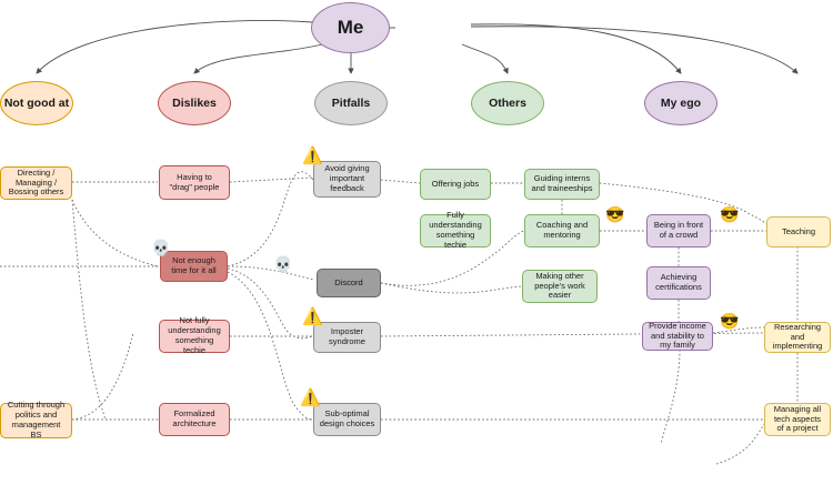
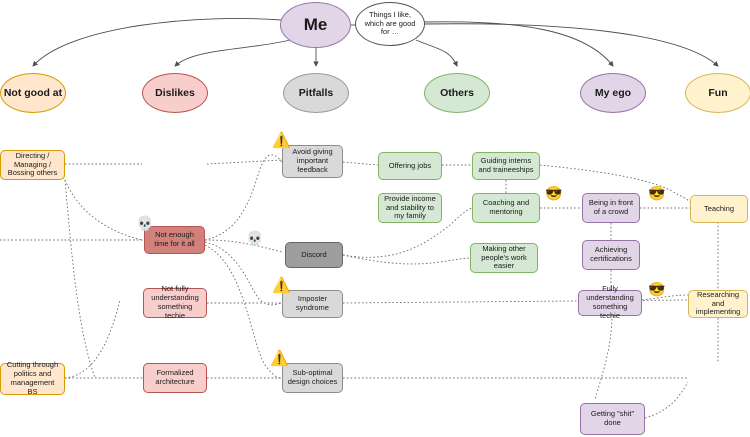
  Me
+ Things I like, which are good for …
  Not good at
  Dislikes
  Pitfalls
  Others
  My ego
+ Fun
  Directing / Managing / Bossing others
  Cutting through politics and management BS
- Having to "drag" people
  Not enough time for it all
  💀
  Not fully understanding something techie
  Formalized architecture
  Avoid giving important feedback
  ⚠️
  Discord
  💀
  Imposter syndrome
  ⚠️
  Sub-optimal design choices
  ⚠️
  Offering jobs
- Fully understanding something techie
+ Provide income and stability to my family
  Guiding interns and traineeships
  Coaching and mentoring
  Making other people's work easier
  Being in front of a crowd
  😎
  😎
  Achieving certifications
- Provide income and stability to my family
+ Fully understanding something techie
  😎
+ Getting "shit" done
  Teaching
  Researching and implementing
- Managing all tech aspects of a project
